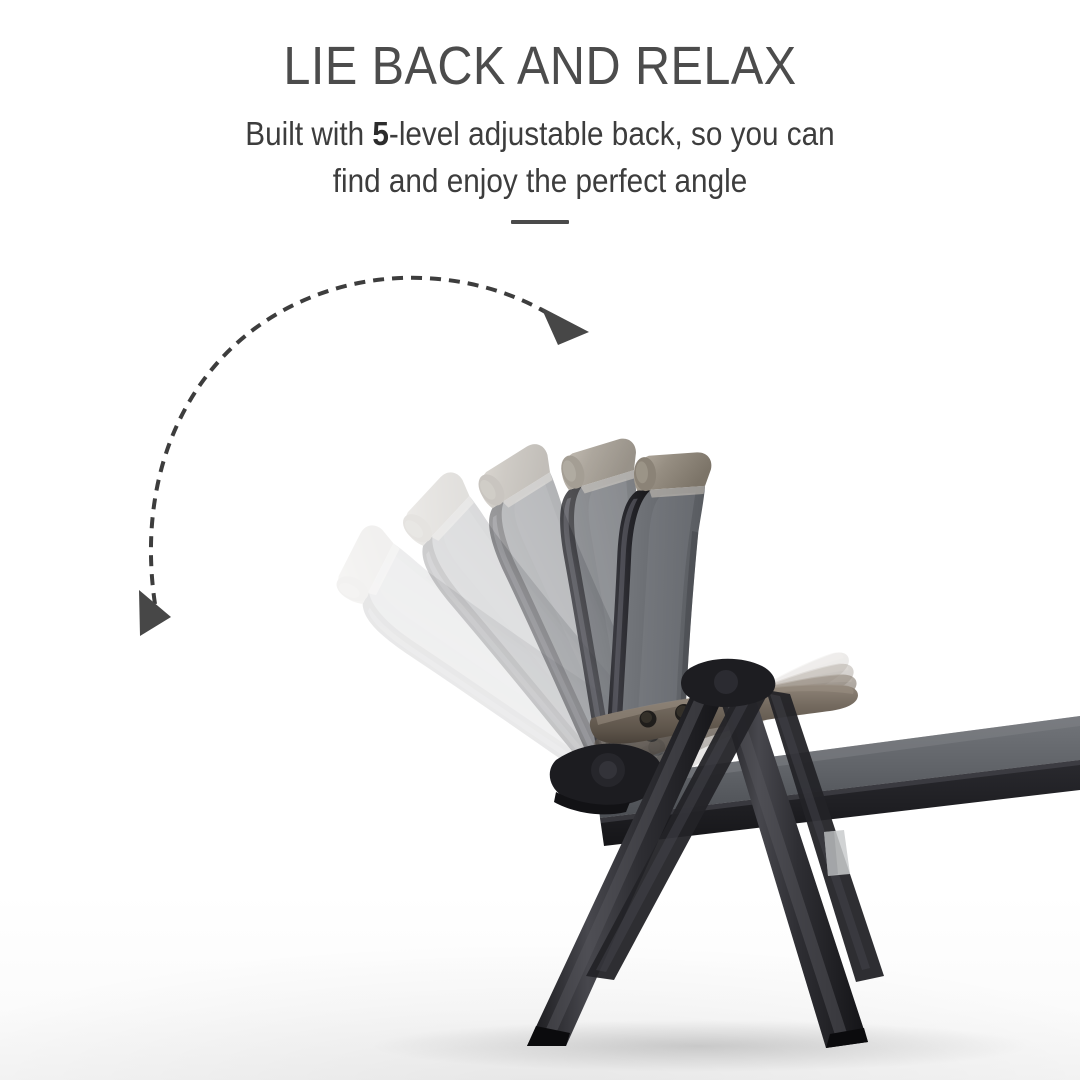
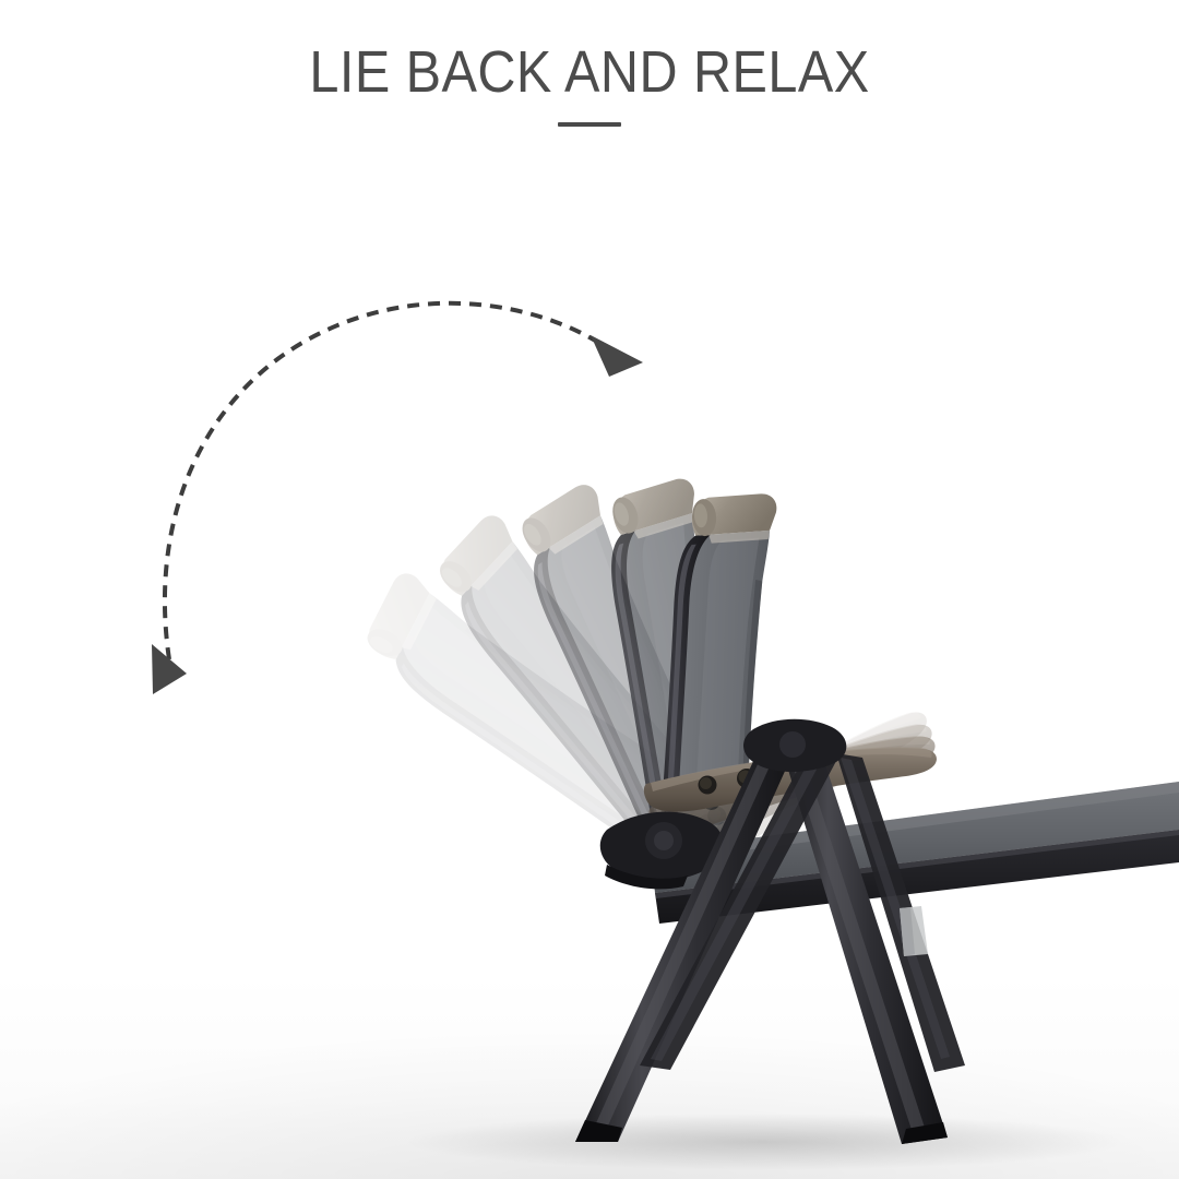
  LIE BACK AND RELAX
- Built with 5-level adjustable back, so you can
- find and enjoy the perfect angle
